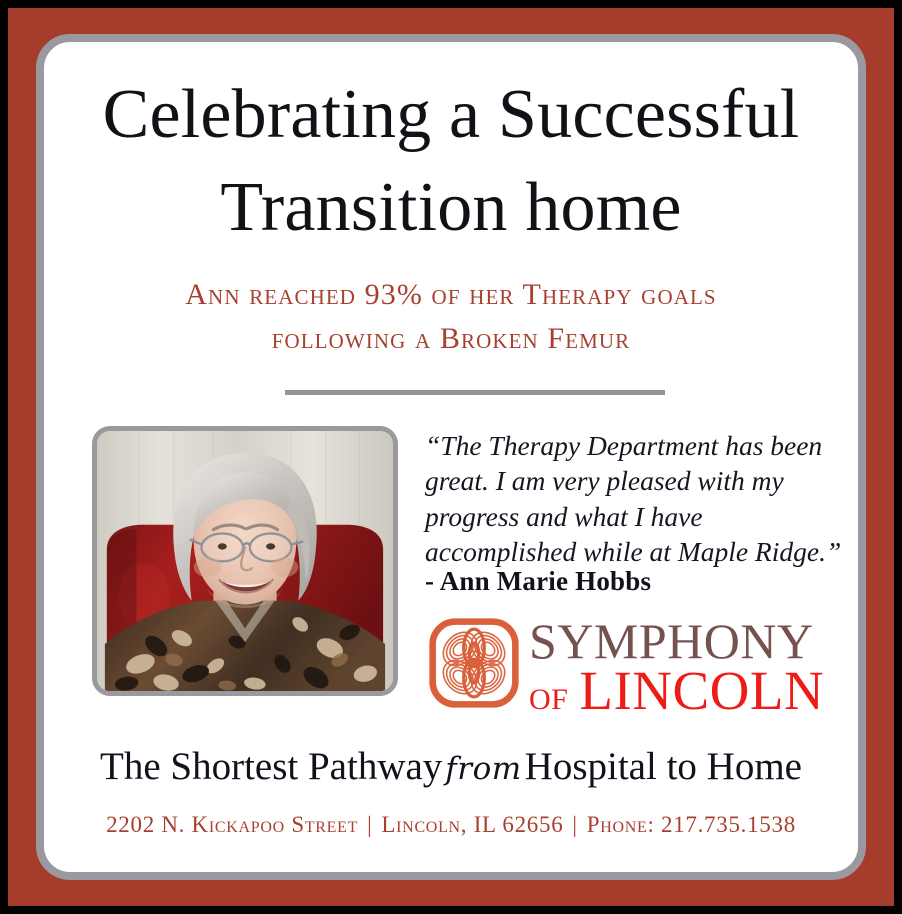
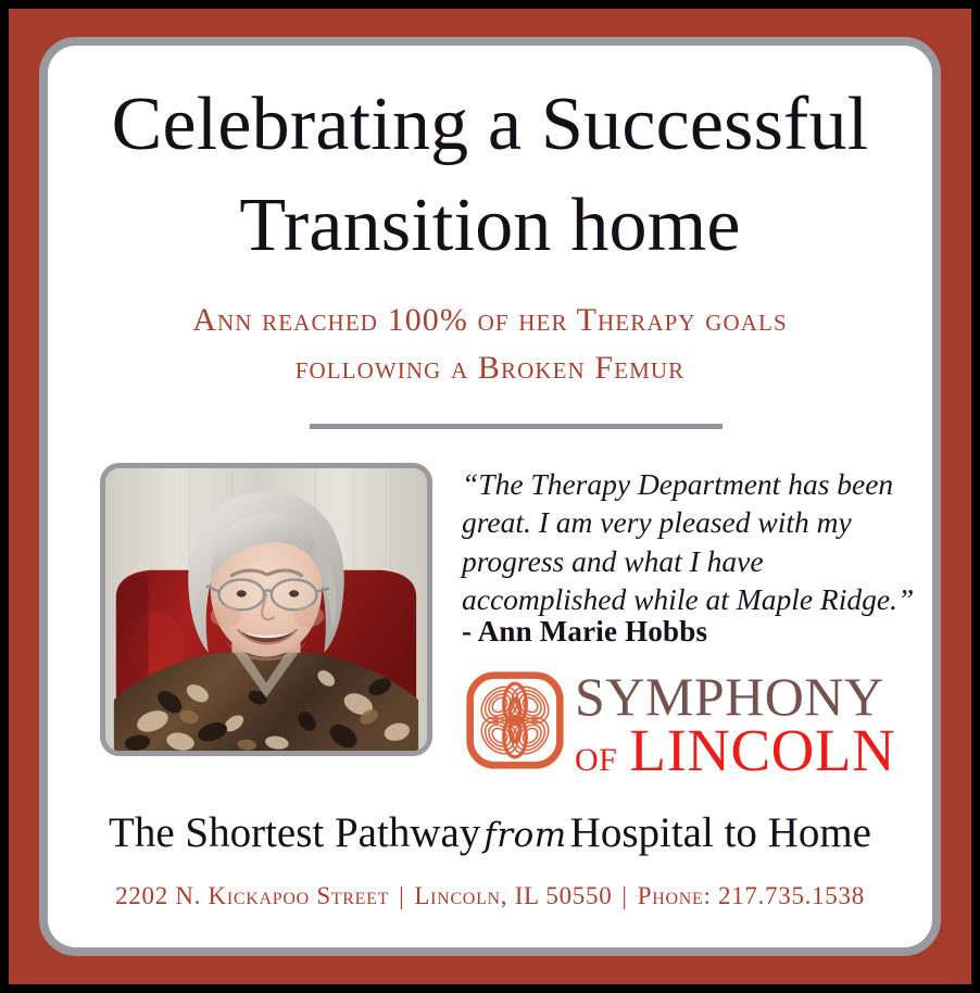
  Celebrating a Successful
  Transition home
- Ann reached 93% of her Therapy goals
+ Ann reached 100% of her Therapy goals
  following a Broken Femur
  “The Therapy Department has been great. I am very pleased with my progress and what I have accomplished while at Maple Ridge.”
  - Ann Marie Hobbs
  SYMPHONY
  OF
  LINCOLN
  The Shortest PathwayfromHospital to Home
- 2202 N. Kickapoo Street | Lincoln, IL 62656 | Phone: 217.735.1538
+ 2202 N. Kickapoo Street | Lincoln, IL 50550 | Phone: 217.735.1538
